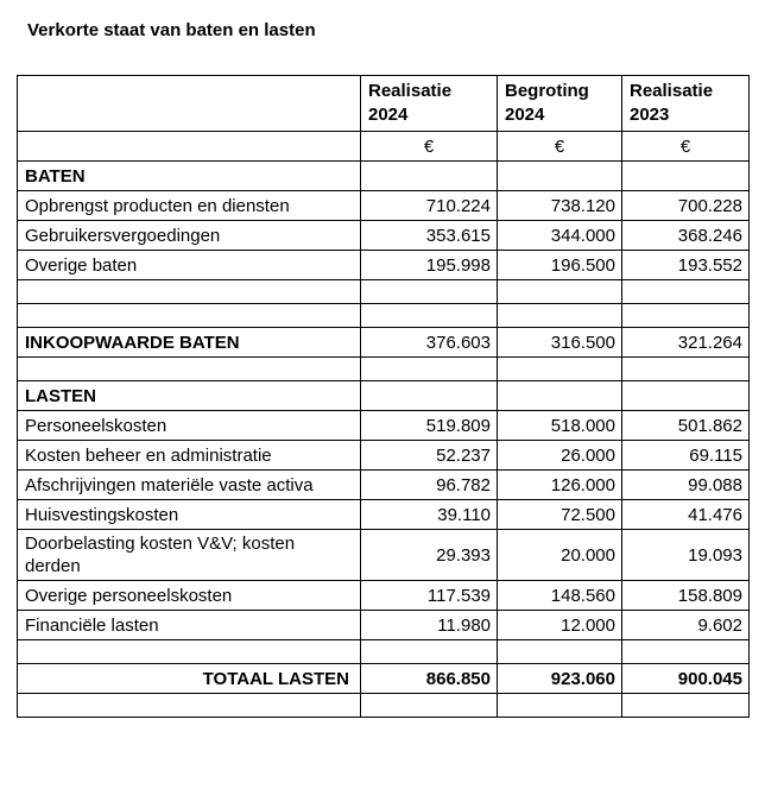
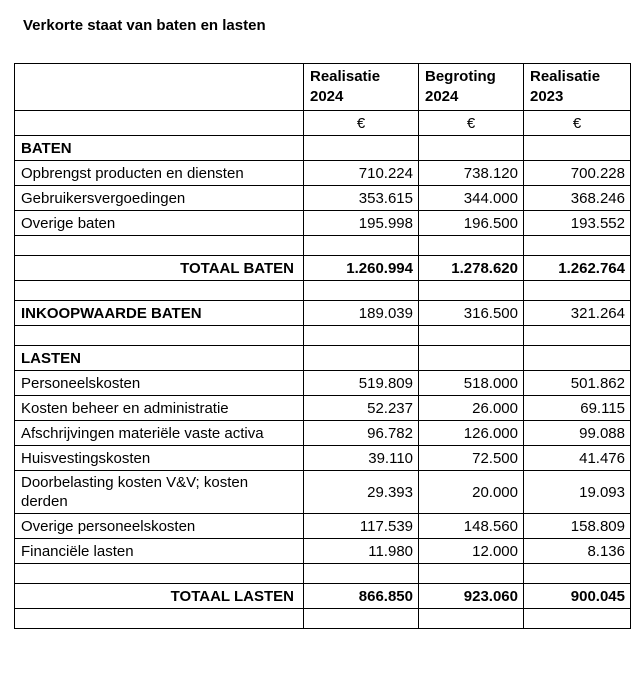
  Verkorte staat van baten en lasten
  	Realisatie 2024	Begroting 2024	Realisatie 2023
  	€	€	€
  BATEN
  Opbrengst producten en diensten	710.224	738.120	700.228
  Gebruikersvergoedingen	353.615	344.000	368.246
  Overige baten	195.998	196.500	193.552
+ TOTAAL BATEN	1.260.994	1.278.620	1.262.764
- INKOOPWAARDE BATEN	376.603	316.500	321.264
+ INKOOPWAARDE BATEN	189.039	316.500	321.264
  LASTEN
  Personeelskosten	519.809	518.000	501.862
  Kosten beheer en administratie	52.237	26.000	69.115
  Afschrijvingen materiële vaste activa	96.782	126.000	99.088
  Huisvestingskosten	39.110	72.500	41.476
  Doorbelasting kosten V&V; kosten derden	29.393	20.000	19.093
  Overige personeelskosten	117.539	148.560	158.809
- Financiële lasten	11.980	12.000	9.602
+ Financiële lasten	11.980	12.000	8.136
  TOTAAL LASTEN	866.850	923.060	900.045
